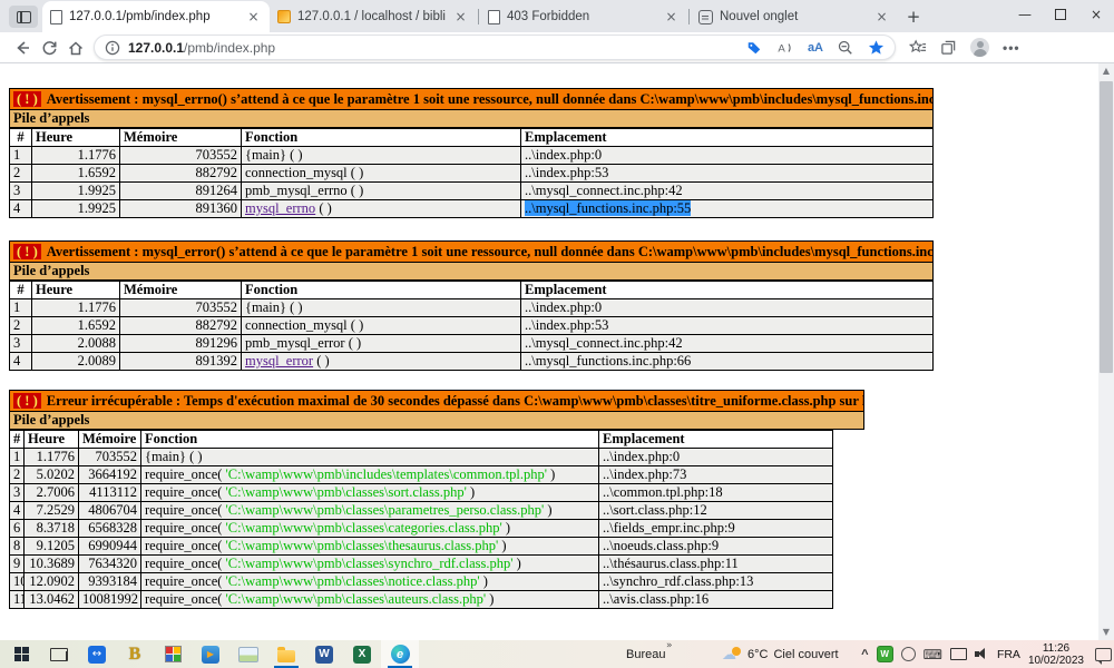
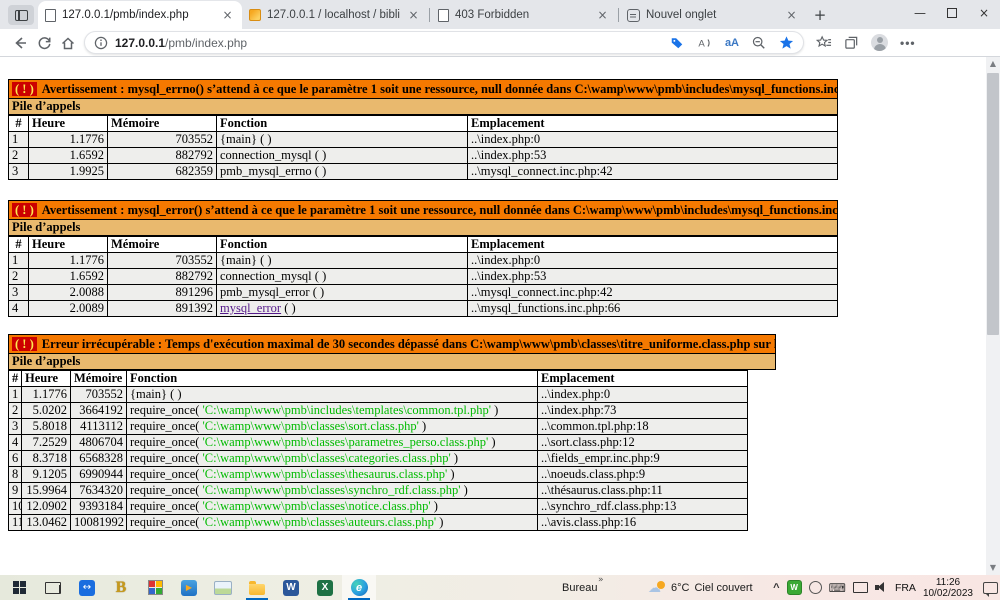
  127.0.0.1/pmb/index.php
  ×
  127.0.0.1 / localhost / bibli
  ×
  403 Forbidden
  ×
  Nouvel onglet
  ×
  +
  —
  ×
  127.0.0.1/pmb/index.php
  A
  aA
  •••
  ( ! ) Avertissement : mysql_errno() s’attend à ce que le paramètre 1 soit une ressource, null donnée dans C:\wamp\www\pmb\includes\mysql_functions.inc
  Pile d’appels
  #	Heure	Mémoire	Fonction	Emplacement
  1	1.1776	703552	{main} ( )	..\index.php:0
  2	1.6592	882792	connection_mysql ( )	..\index.php:53
- 3	1.9925	891264	pmb_mysql_errno ( )	..\mysql_connect.inc.php:42
+ 3	1.9925	682359	pmb_mysql_errno ( )	..\mysql_connect.inc.php:42
- 4	1.9925	891360	mysql_errno ( )	..\mysql_functions.inc.php:55
  ( ! ) Avertissement : mysql_error() s’attend à ce que le paramètre 1 soit une ressource, null donnée dans C:\wamp\www\pmb\includes\mysql_functions.inc
  Pile d’appels
  #	Heure	Mémoire	Fonction	Emplacement
  1	1.1776	703552	{main} ( )	..\index.php:0
  2	1.6592	882792	connection_mysql ( )	..\index.php:53
  3	2.0088	891296	pmb_mysql_error ( )	..\mysql_connect.inc.php:42
  4	2.0089	891392	mysql_error ( )	..\mysql_functions.inc.php:66
  ( ! ) Erreur irrécupérable : Temps d'exécution maximal de 30 secondes dépassé dans C:\wamp\www\pmb\classes\titre_uniforme.class.php sur
  Pile d’appels
  #	Heure	Mémoire	Fonction	Emplacement
  1	1.1776	703552	{main} ( )	..\index.php:0
  2	5.0202	3664192	require_once( 'C:\wamp\www\pmb\includes\templates\common.tpl.php' )	..\index.php:73
- 3	2.7006	4113112	require_once( 'C:\wamp\www\pmb\classes\sort.class.php' )	..\common.tpl.php:18
+ 3	5.8018	4113112	require_once( 'C:\wamp\www\pmb\classes\sort.class.php' )	..\common.tpl.php:18
  4	7.2529	4806704	require_once( 'C:\wamp\www\pmb\classes\parametres_perso.class.php' )	..\sort.class.php:12
  6	8.3718	6568328	require_once( 'C:\wamp\www\pmb\classes\categories.class.php' )	..\fields_empr.inc.php:9
  8	9.1205	6990944	require_once( 'C:\wamp\www\pmb\classes\thesaurus.class.php' )	..\noeuds.class.php:9
- 9	10.3689	7634320	require_once( 'C:\wamp\www\pmb\classes\synchro_rdf.class.php' )	..\thésaurus.class.php:11
+ 9	15.9964	7634320	require_once( 'C:\wamp\www\pmb\classes\synchro_rdf.class.php' )	..\thésaurus.class.php:11
  1	12.0902	9393184	require_once( 'C:\wamp\www\pmb\classes\notice.class.php' )	..\synchro_rdf.class.php:13
  11	13.0462	10081992	require_once( 'C:\wamp\www\pmb\classes\auteurs.class.php' )	..\avis.class.php:16
  ▲
  ▼
  ↔
  B
  ▶
  W
  X
  e
  Bureau
  »
  ☁
  6°C
  Ciel couvert
  ^
  W
  ⌨
  FRA
  11:26
  10/02/2023
